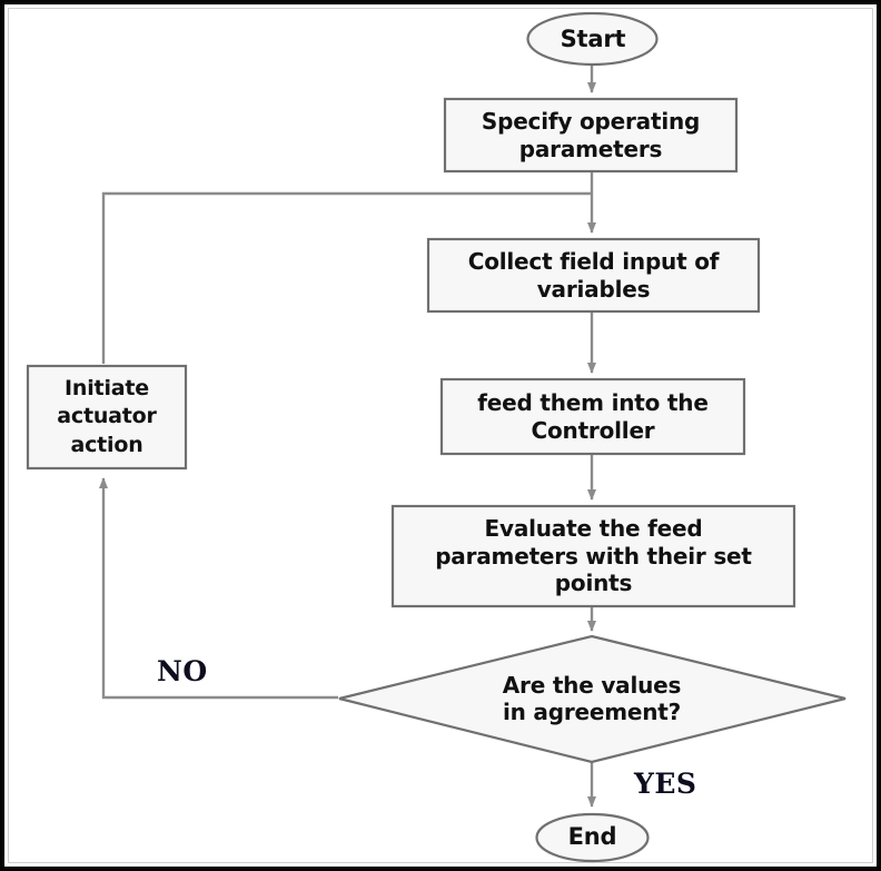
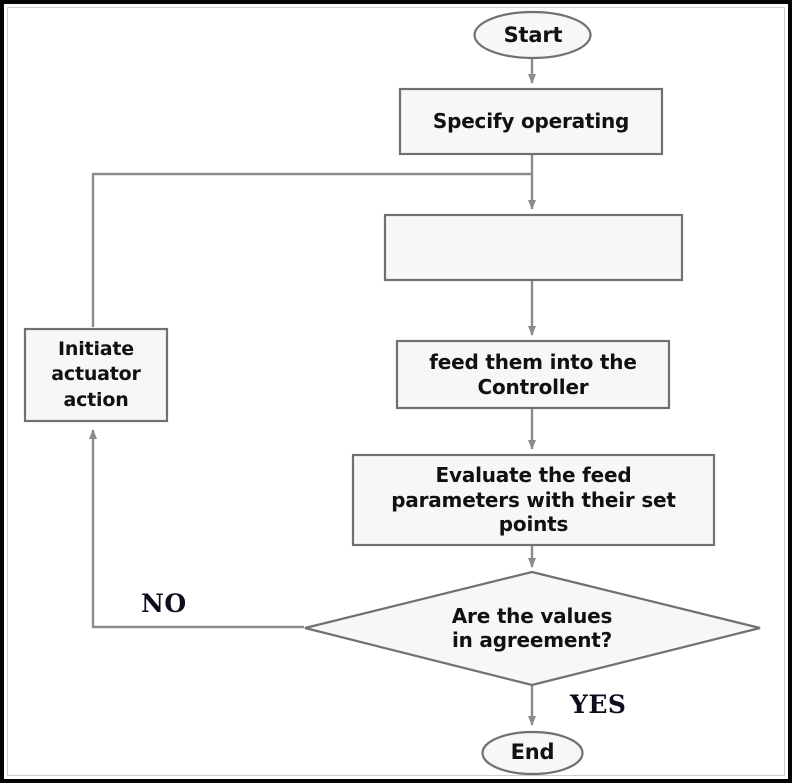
  Start
  Specify operating
- parameters
- Collect field input of
- variables
  feed them into the
  Controller
  Evaluate the feed
  parameters with their set
  points
  Are the values
  in agreement?
  Initiate
  actuator
  action
  End
  NO
  YES
